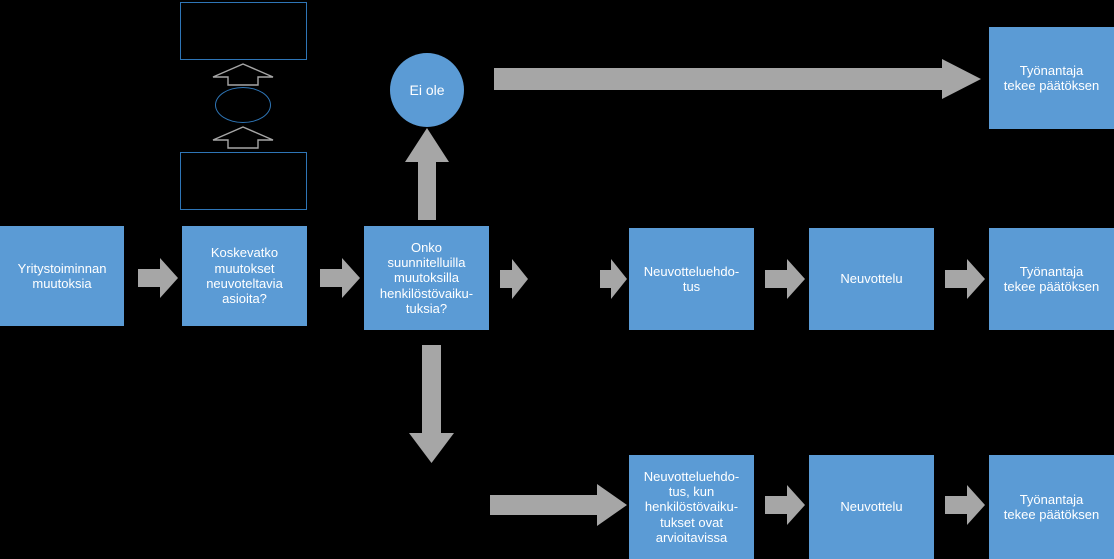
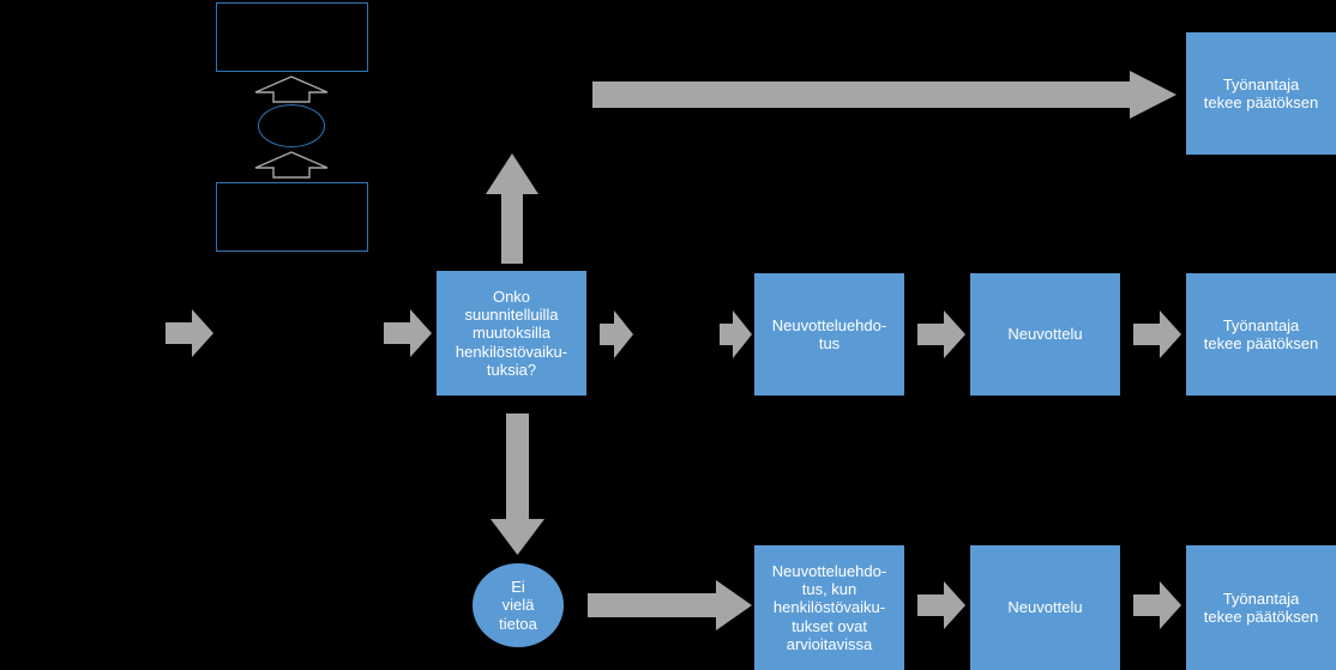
- Ei ole
  Työnantaja
  tekee päätöksen
- Yritystoiminnan
- muutoksia
- Koskevatko
- muutokset
- neuvoteltavia
- asioita?
  Onko
  suunnitelluilla
  muutoksilla
  henkilöstövaiku-
  tuksia?
  Neuvotteluehdo-
  tus
  Neuvottelu
  Työnantaja
  tekee päätöksen
+ Ei
+ vielä
+ tietoa
  Neuvotteluehdo-
  tus, kun
  henkilöstövaiku-
  tukset ovat
  arvioitavissa
  Neuvottelu
  Työnantaja
  tekee päätöksen
